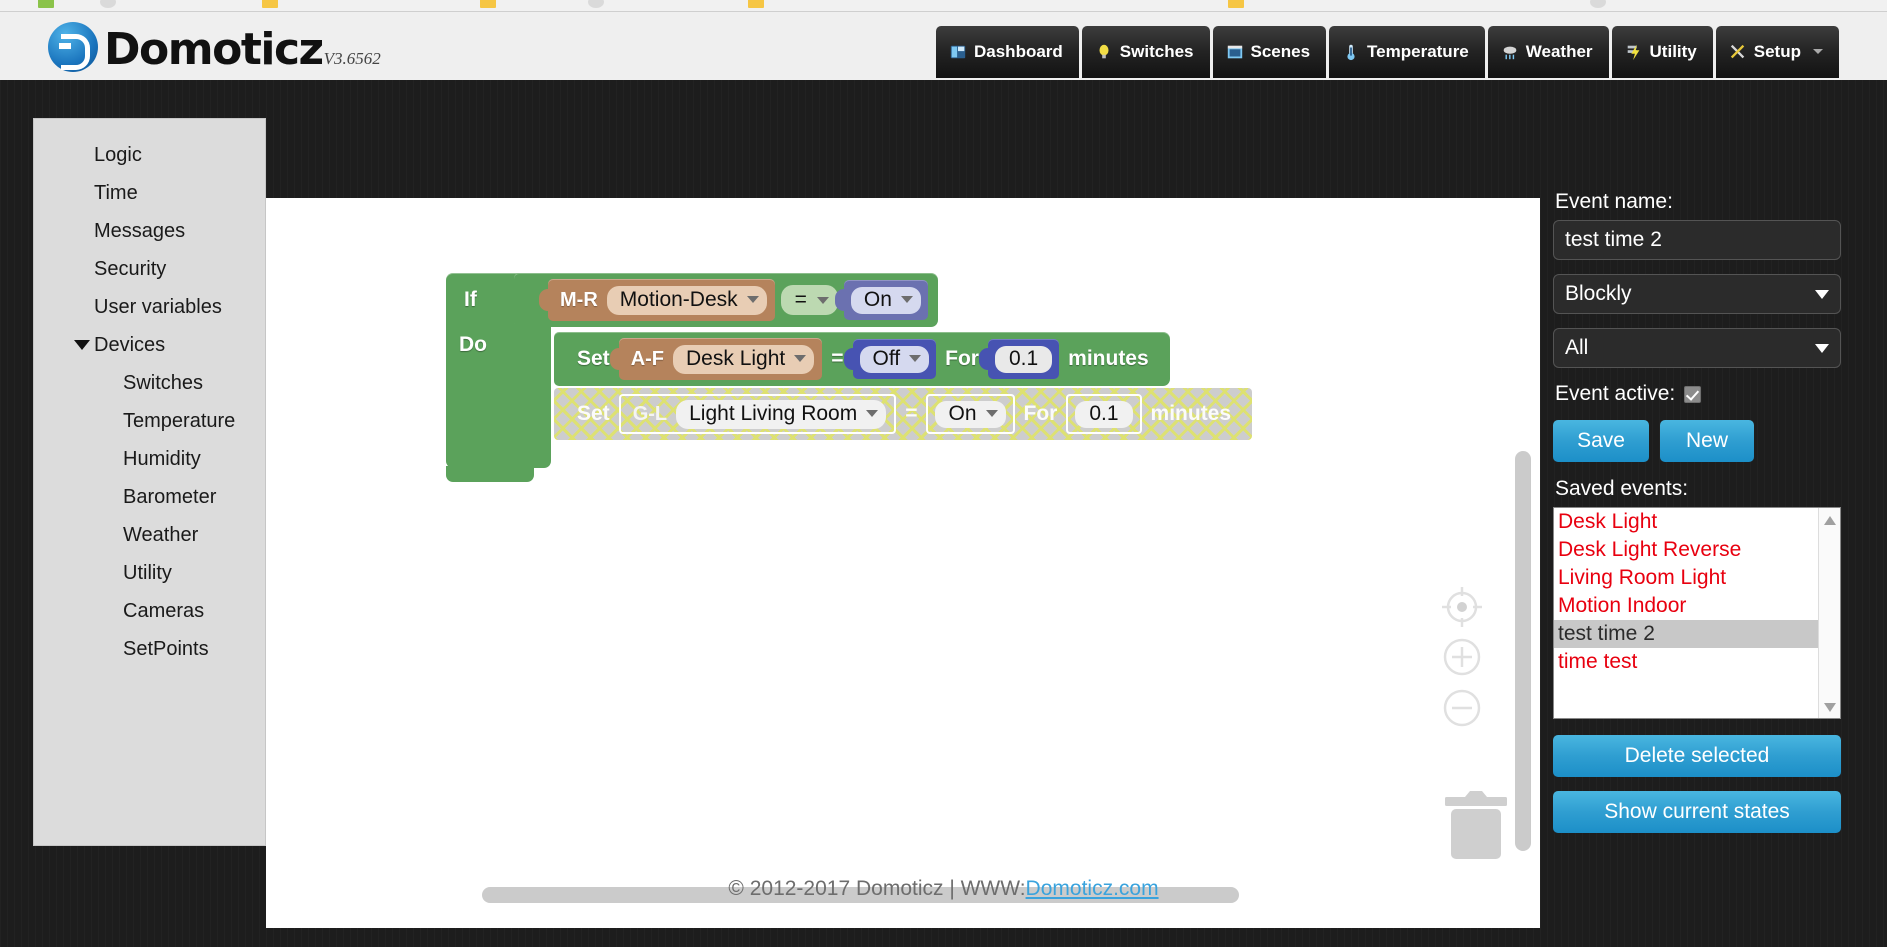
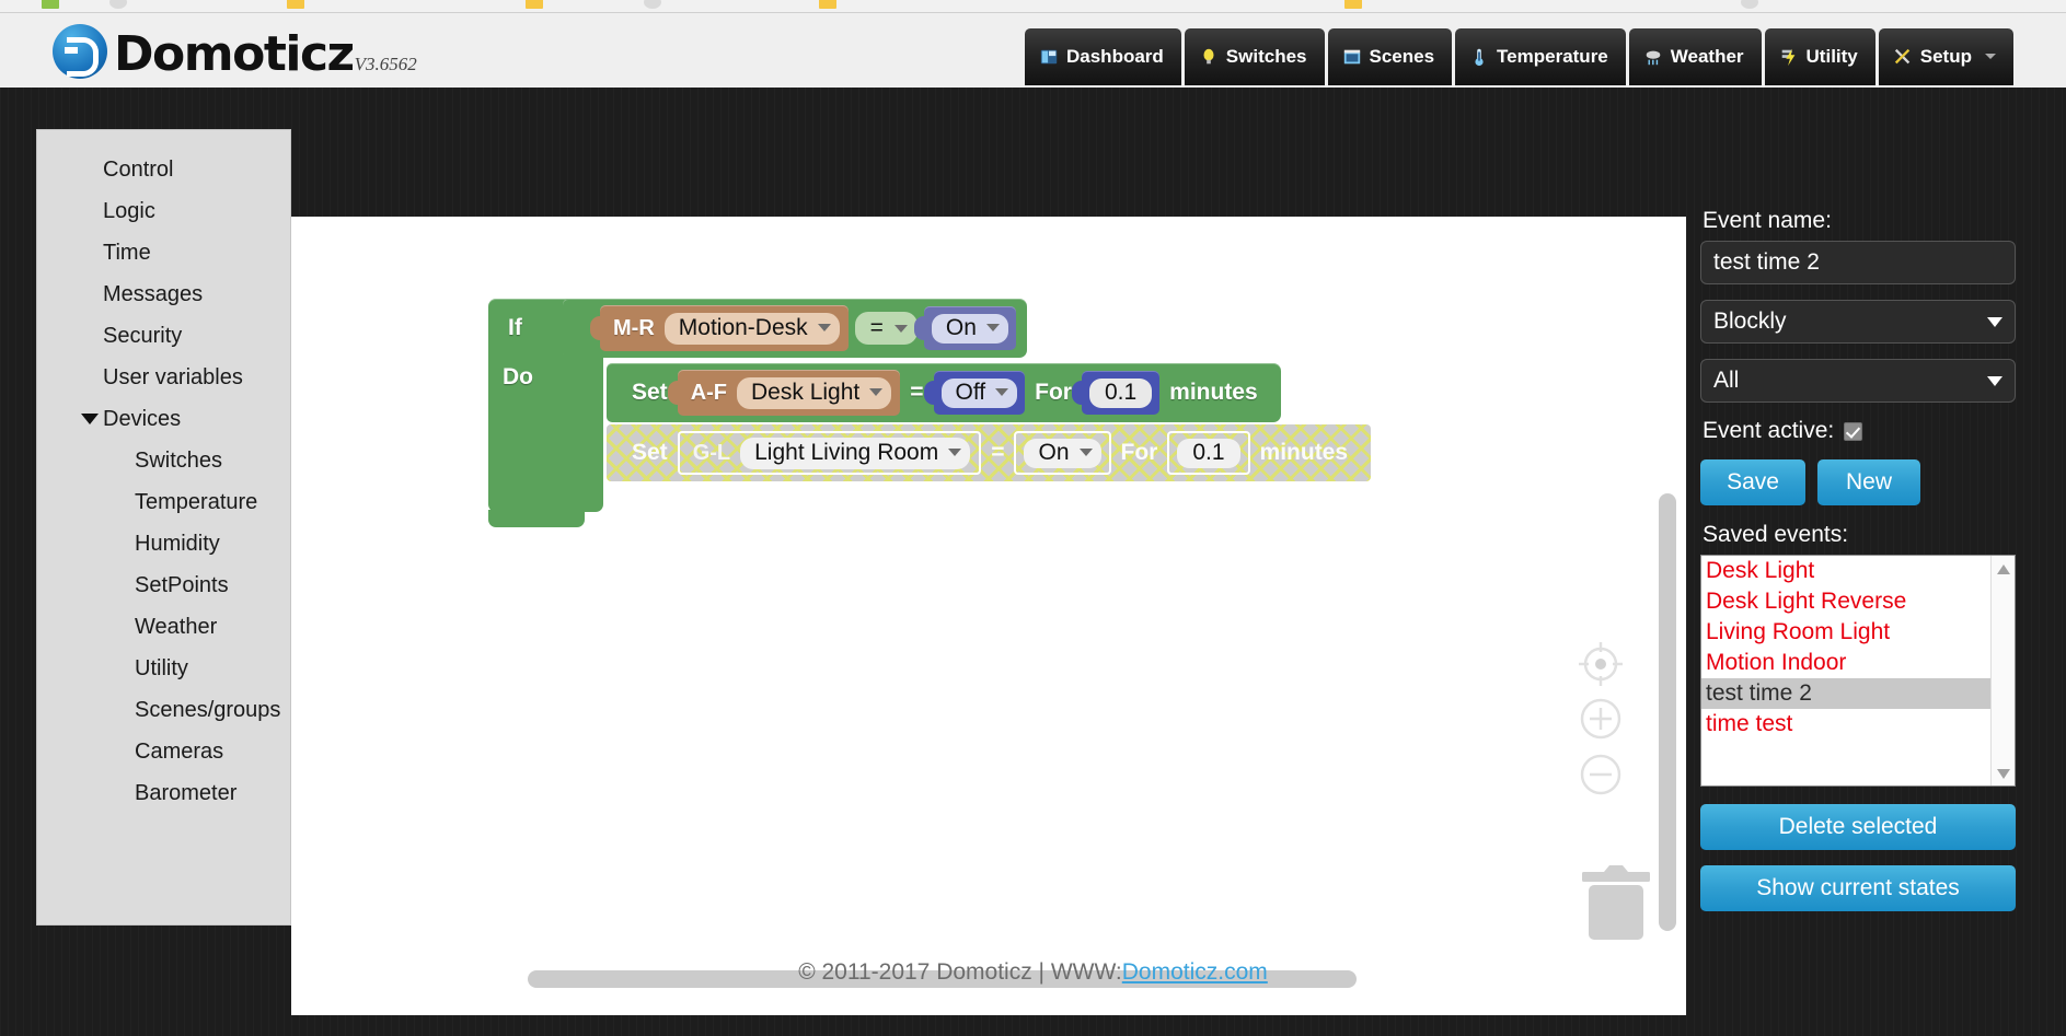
  Domoticz
  V3.6562
  Dashboard
  Switches
  Scenes
  Temperature
  Weather
  Utility
  Setup
+ Control
  Logic
  Time
  Messages
  Security
  User variables
  Devices
  Switches
  Temperature
  Humidity
- Barometer
+ SetPoints
  Weather
  Utility
+ Scenes/groups
  Cameras
- SetPoints
+ Barometer
  If
  Do
  M-R
  Motion-Desk
  =
  On
  Set
  A-F
  Desk Light
  =
  Off
  For
  0.1
  minutes
  Set
  G-L
  Light Living Room
  =
  On
  For
  0.1
  minutes
  Event name:
  test time 2
  Blockly
  All
  Event active:
  Save
  New
  Saved events:
  Desk Light
  Desk Light Reverse
  Living Room Light
  Motion Indoor
  test time 2
  time test
  Delete selected
  Show current states
- © 2012-2017 Domoticz | WWW:
+ © 2011-2017 Domoticz | WWW:
  Domoticz.com
